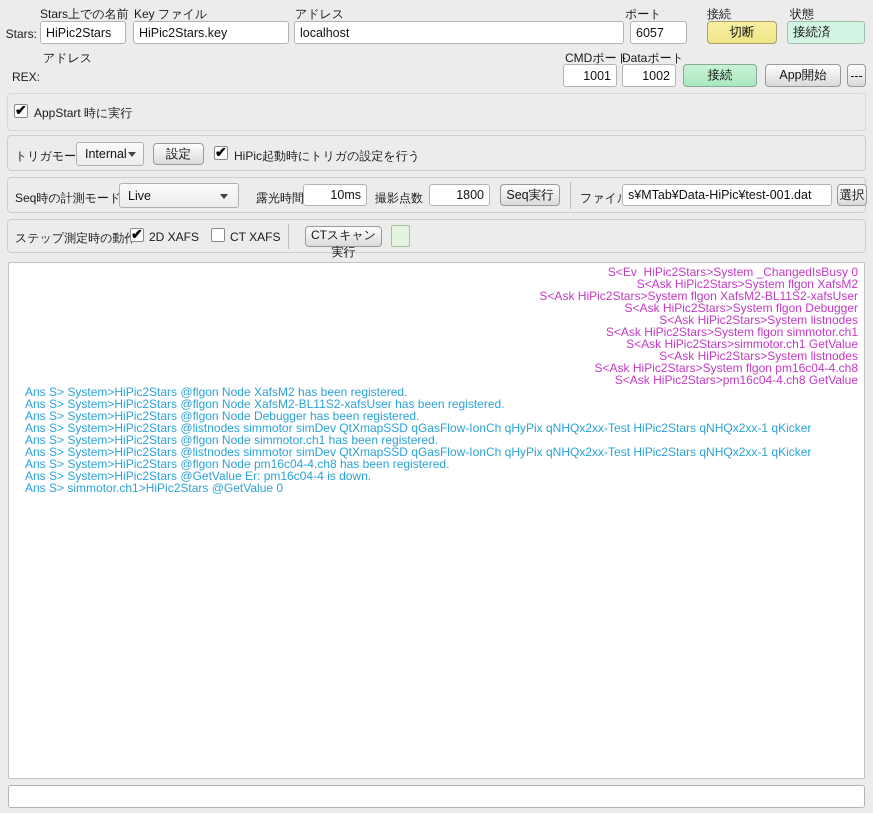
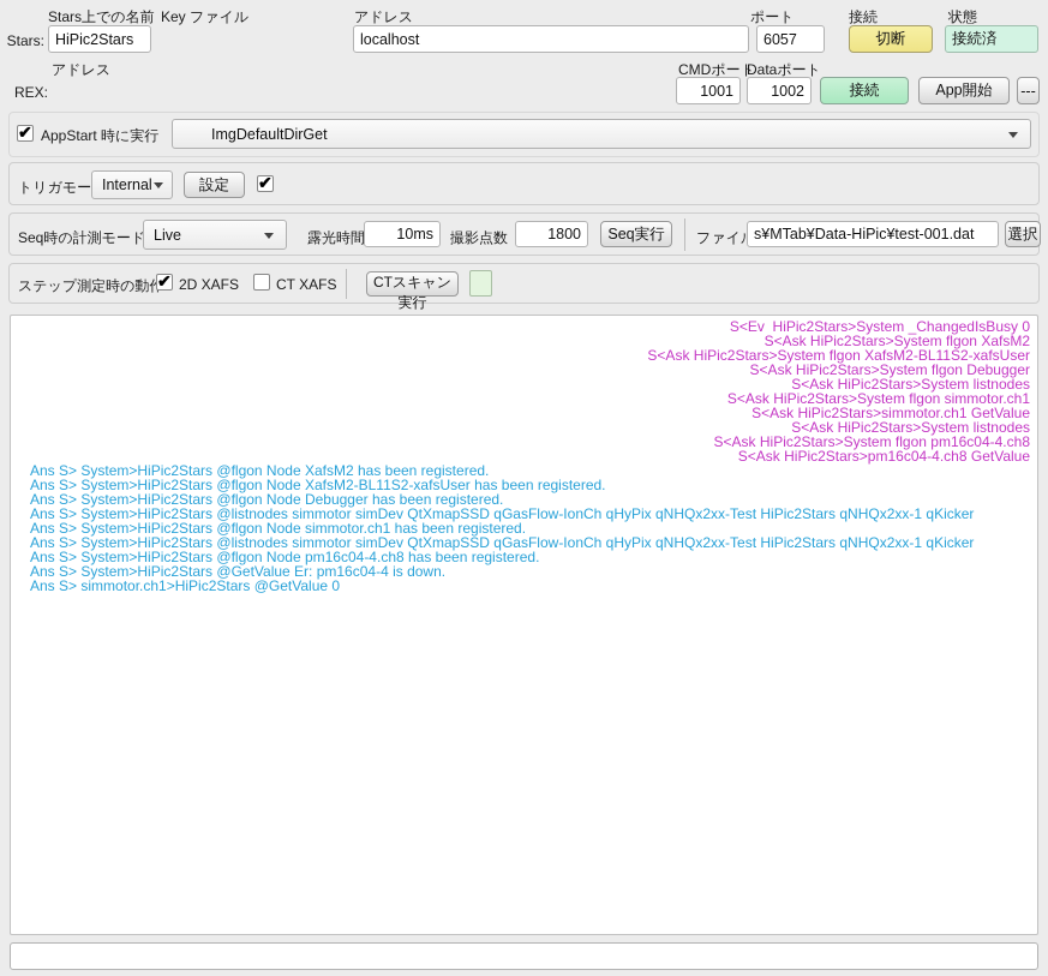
  Stars上での名前
  Key ファイル
  アドレス
  ポート
  接続
  状態
  Stars:
  HiPic2Stars
- HiPic2Stars.key
  localhost
  6057
  切断
  接続済
  アドレス
  CMDポート
  Dataポート
  REX:
  1001
  1002
  接続
  App開始
  ---
  AppStart 時に実行
+ ImgDefaultDirGet
  トリガモー
  Internal
  設定
- HiPic起動時にトリガの設定を行う
  Seq時の計測モード
  Live
  露光時間
  10ms
  撮影点数
  1800
  Seq実行
  s¥MTab¥Data-HiPic¥test-001.dat
  選択
  ステップ測定時の動
  2D XAFS
  CT XAFS
  CTスキャン実行
  S<Ev HiPic2Stars>System _ChangedIsBusy 0
  S<Ask HiPic2Stars>System flgon XafsM2
  S<Ask HiPic2Stars>System flgon XafsM2-BL11S2-xafsUser
  S<Ask HiPic2Stars>System flgon Debugger
  S<Ask HiPic2Stars>System listnodes
  S<Ask HiPic2Stars>System flgon simmotor.ch1
  S<Ask HiPic2Stars>simmotor.ch1 GetValue
  S<Ask HiPic2Stars>System listnodes
  S<Ask HiPic2Stars>System flgon pm16c04-4.ch8
  S<Ask HiPic2Stars>pm16c04-4.ch8 GetValue
  Ans S> System>HiPic2Stars @flgon Node XafsM2 has been registered.
  Ans S> System>HiPic2Stars @flgon Node XafsM2-BL11S2-xafsUser has been registered.
  Ans S> System>HiPic2Stars @flgon Node Debugger has been registered.
  Ans S> System>HiPic2Stars @listnodes simmotor simDev QtXmapSSD qGasFlow-IonCh qHyPix qNHQx2xx-Test HiPic2Stars qNHQx2xx-1 qKicker
  Ans S> System>HiPic2Stars @flgon Node simmotor.ch1 has been registered.
  Ans S> System>HiPic2Stars @listnodes simmotor simDev QtXmapSSD qGasFlow-IonCh qHyPix qNHQx2xx-Test HiPic2Stars qNHQx2xx-1 qKicker
  Ans S> System>HiPic2Stars @flgon Node pm16c04-4.ch8 has been registered.
  Ans S> System>HiPic2Stars @GetValue Er: pm16c04-4 is down.
  Ans S> simmotor.ch1>HiPic2Stars @GetValue 0
